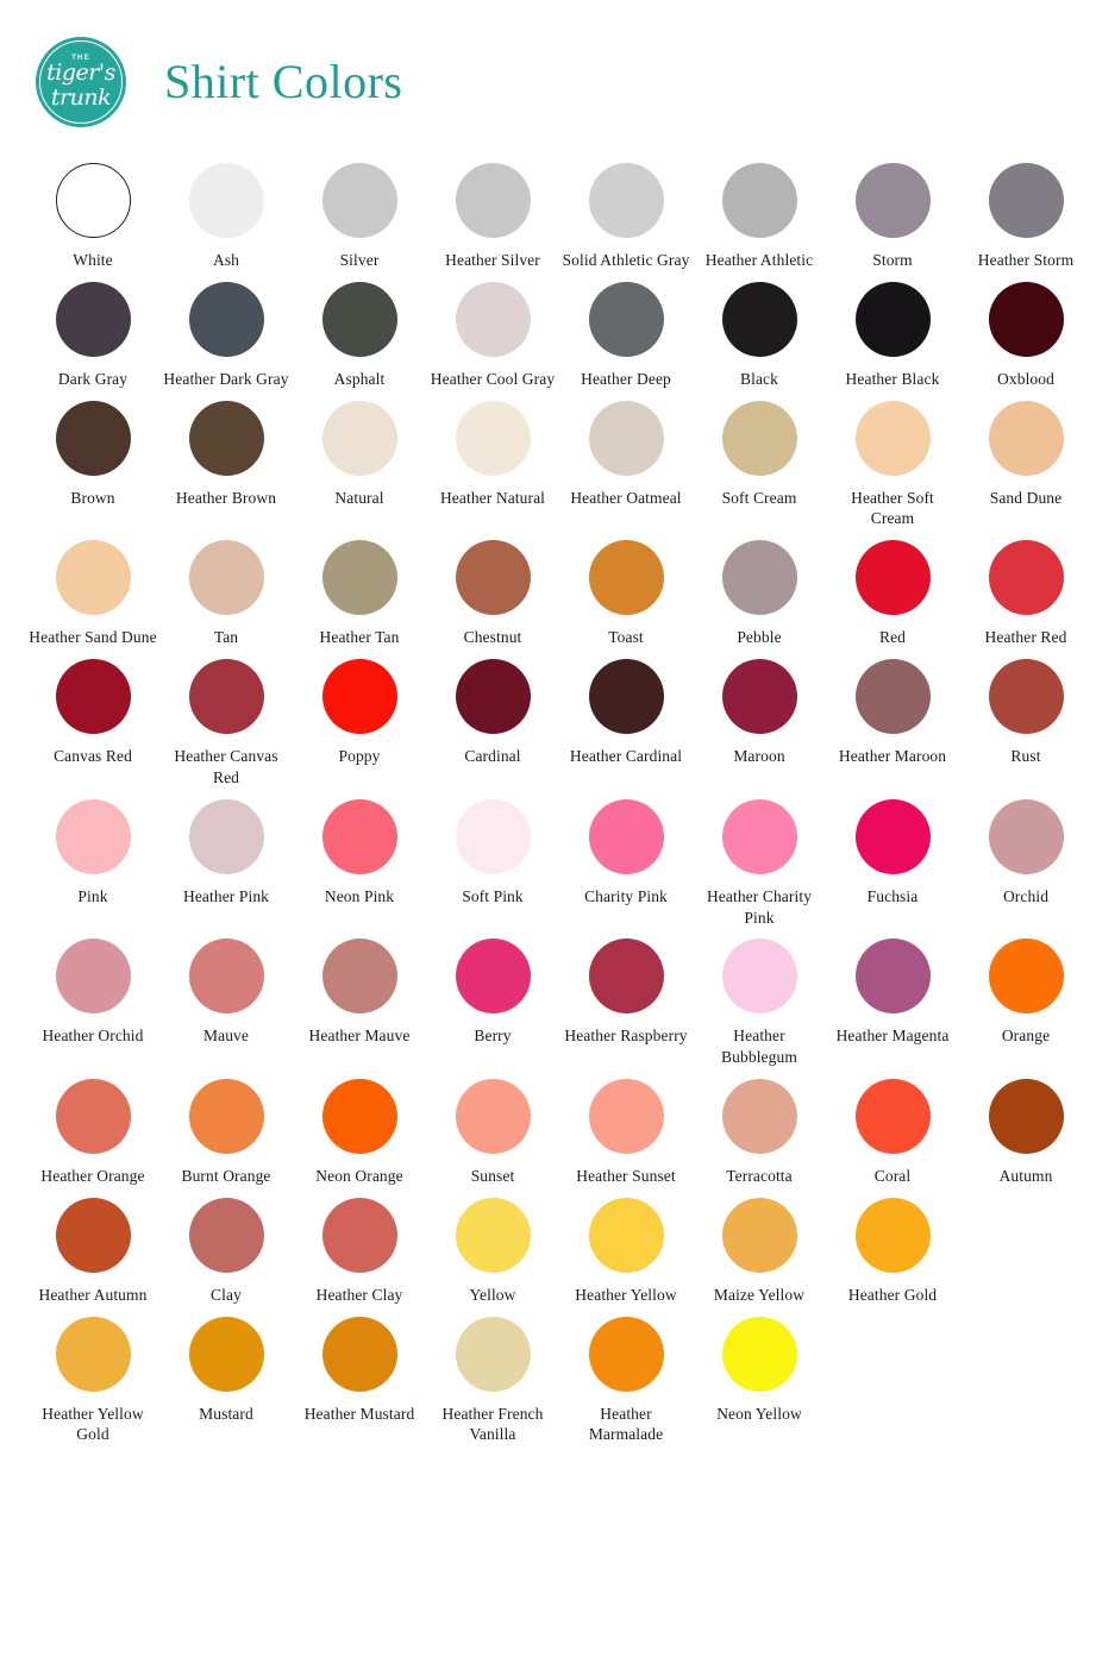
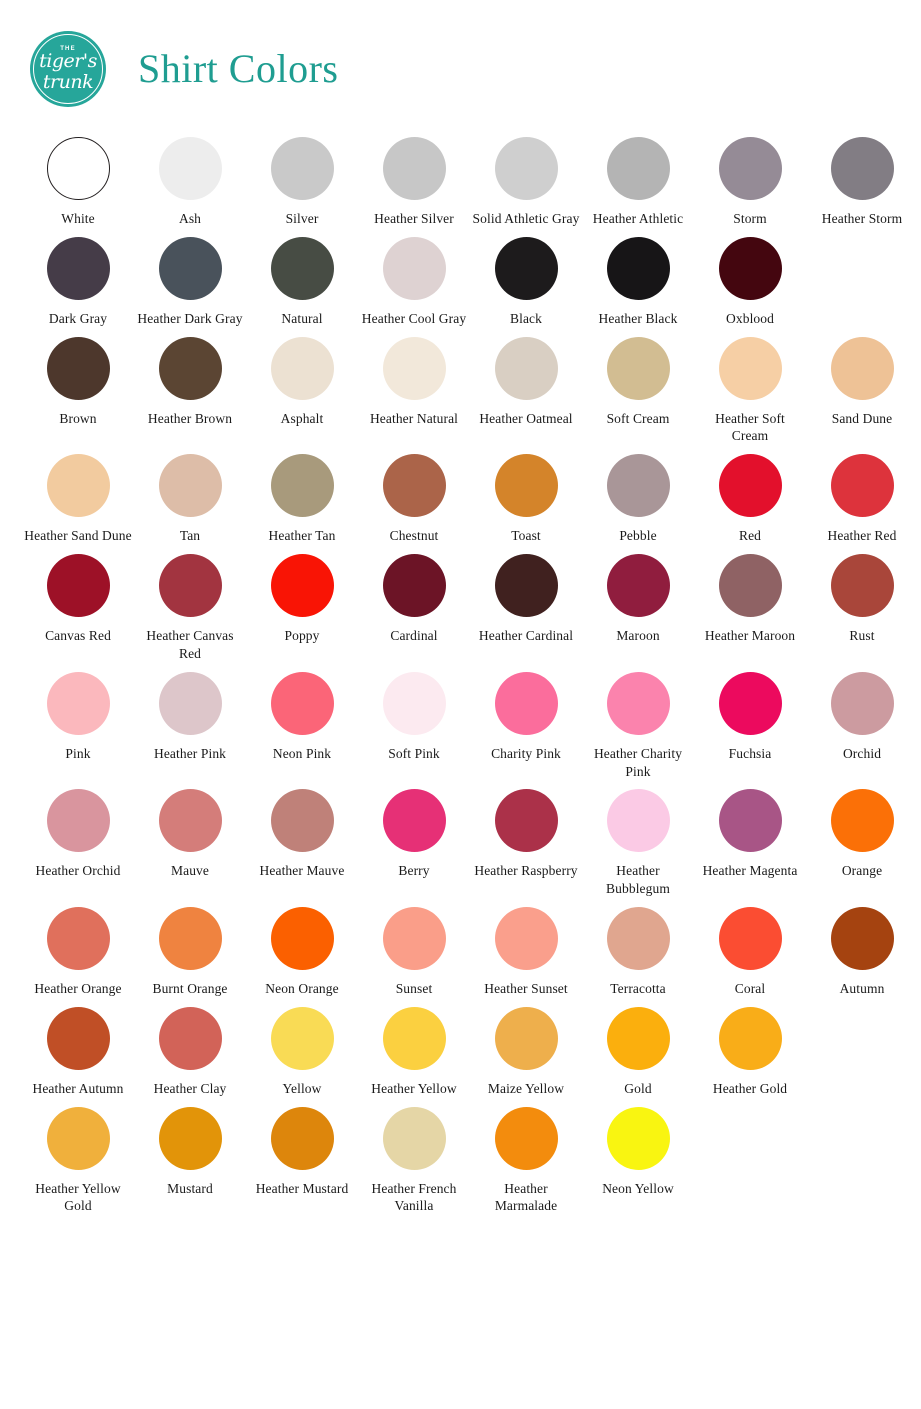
  tiger's
  trunk
  Shirt Colors
  White
  Ash
  Silver
  Heather Silver
  Solid Athletic Gray
  Heather Athletic
  Storm
  Heather Storm
  Dark Gray
  Heather Dark Gray
- Asphalt
+ Natural
  Heather Cool Gray
- Heather Deep
  Black
  Heather Black
  Oxblood
  Brown
  Heather Brown
- Natural
+ Asphalt
  Heather Natural
  Heather Oatmeal
  Soft Cream
  Heather Soft Cream
  Sand Dune
  Heather Sand Dune
  Tan
  Heather Tan
  Chestnut
  Toast
  Pebble
  Red
  Heather Red
  Canvas Red
  Heather Canvas Red
  Poppy
  Cardinal
  Heather Cardinal
  Maroon
  Heather Maroon
  Rust
  Pink
  Heather Pink
  Neon Pink
  Soft Pink
  Charity Pink
  Heather Charity Pink
  Fuchsia
  Orchid
  Heather Orchid
  Mauve
  Heather Mauve
  Berry
  Heather Raspberry
  Heather Bubblegum
  Heather Magenta
  Orange
  Heather Orange
  Burnt Orange
  Neon Orange
  Sunset
  Heather Sunset
  Terracotta
  Coral
  Autumn
  Heather Autumn
- Clay
  Heather Clay
  Yellow
  Heather Yellow
  Maize Yellow
+ Gold
  Heather Gold
  Heather Yellow Gold
  Mustard
  Heather Mustard
  Heather French Vanilla
  Heather Marmalade
  Neon Yellow
